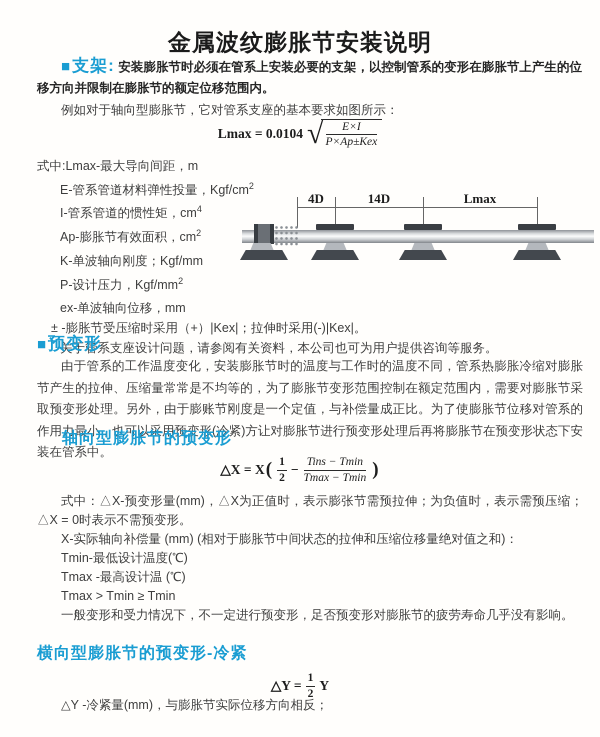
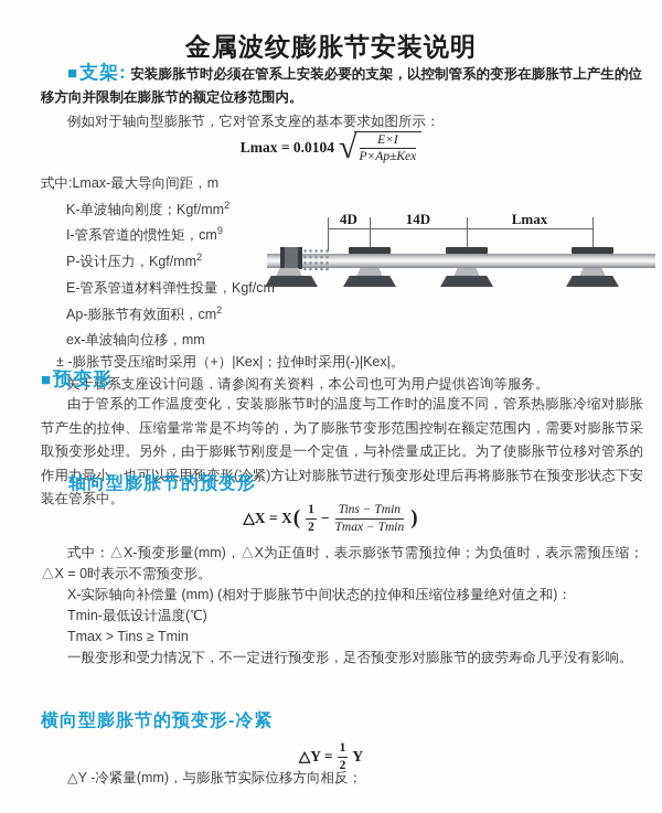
  金属波纹膨胀节安装说明
  ■支架: 安装膨胀节时必须在管系上安装必要的支架，以控制管系的变形在膨胀节上产生的位移方向并限制在膨胀节的额定位移范围内。
  例如对于轴向型膨胀节，它对管系支座的基本要求如图所示：
  Lmax = 0.0104
  √
  E×I
  P×Ap±Kex
  式中:Lmax-最大导向间距，m
- E-管系管道材料弹性投量，Kgf/cm2
+ K-单波轴向刚度；Kgf/mm2
- I-管系管道的惯性矩，cm4
+ I-管系管道的惯性矩，cm9
- Ap-膨胀节有效面积，cm2
+ P-设计压力，Kgf/mm2
- K-单波轴向刚度；Kgf/mm
+ E-管系管道材料弹性投量，Kgf/cm
- P-设计压力，Kgf/mm2
+ Ap-膨胀节有效面积，cm2
  ex-单波轴向位移，mm
  ± -膨胀节受压缩时采用（+）|Kex|；拉伸时采用(-)|Kex|。
  关于管系支座设计问题，请参阅有关资料，本公司也可为用户提供咨询等服务。
  4D
  14D
  Lmax
  ■预变形
  由于管系的工作温度变化，安装膨胀节时的温度与工作时的温度不同，管系热膨胀冷缩对膨胀节产生的拉伸、压缩量常常是不均等的，为了膨胀节变形范围控制在额定范围内，需要对膨胀节采取预变形处理。另外，由于膨账节刚度是一个定值，与补偿量成正比。为了使膨胀节位移对管系的作用力最小，也可以采用预变形(冷紧)方让对膨胀节进行预变形处理后再将膨胀节在预变形状态下安装在管系中。
  轴向型膨胀节的预变形
  △X = X
  (
  1
  2
  −
  Tins − Tmin
  Tmax − Tmin
  )
  式中：△X-预变形量(mm)，△X为正值时，表示膨张节需预拉伸；为负值时，表示需预压缩；△X = 0时表示不需预变形。
  X-实际轴向补偿量 (mm) (相对于膨胀节中间状态的拉伸和压缩位移量绝对值之和)：
  Tmin-最低设计温度(℃)
- Tmax -最高设计温 (℃)
- Tmax > Tmin ≥ Tmin
+ Tmax > Tins ≥ Tmin
  一般变形和受力情况下，不一定进行预变形，足否预变形对膨胀节的疲劳寿命几乎没有影响。
  横向型膨胀节的预变形-冷紧
  △Y =
  1
  2
  Y
  △Y -冷紧量(mm)，与膨胀节实际位移方向相反；
